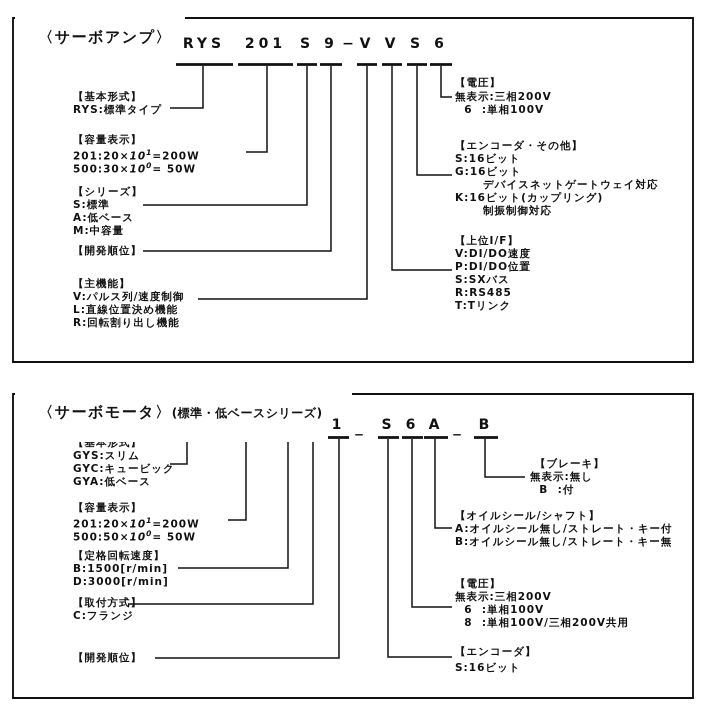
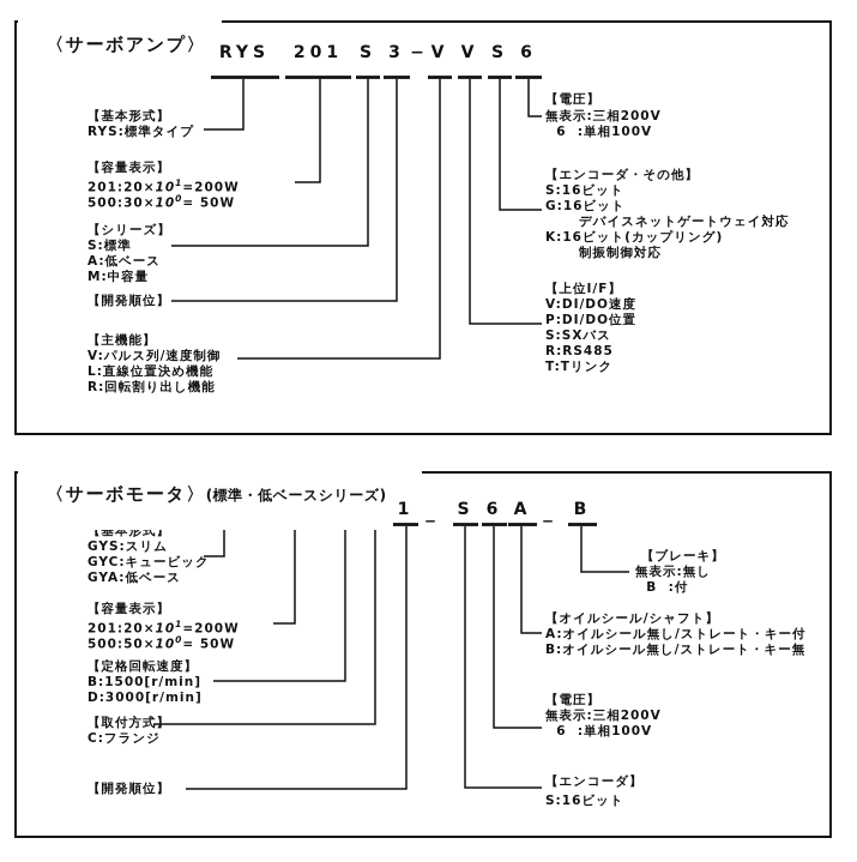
  〈サーボアンプ〉
  〈サーボモータ〉(標準・低ベースシリーズ)
  RYS
  201
  S
- 9
+ 3
  −
  V
  V
  S
  6
  【基本形式】
  RYS:標準タイプ
  【容量表示】
  201:20×101=200W
  500:30×100= 50W
  【シリーズ】
  S:標準
  A:低ベース
  M:中容量
  【開発順位】
  【主機能】
  V:パルス列/速度制御
  L:直線位置決め機能
  R:回転割り出し機能
  【電圧】
  無表示:三相200V
  6 :単相100V
  【エンコーダ・その他】
  S:16ビット
  G:16ビット
  デバイスネットゲートウェイ対応
  K:16ビット(カップリング)
  制振制御対応
  【上位I/F】
  V:DI/DO速度
  P:DI/DO位置
  S:SXバス
  R:RS485
  T:Tリンク
  1
  _
  S
  6
  A
  _
  B
  【基本形式】
  GYS:スリム
  GYC:キュービック
  GYA:低ベース
  【容量表示】
  201:20×101=200W
  500:50×100= 50W
  【定格回転速度】
  B:1500[r/min]
  D:3000[r/min]
  【取付方式】
  C:フランジ
  【開発順位】
  【ブレーキ】
  無表示:無し
  B :付
  【オイルシール/シャフト】
  A:オイルシール無し/ストレート・キー付
  B:オイルシール無し/ストレート・キー無
  【電圧】
  無表示:三相200V
  6 :単相100V
- 8 :単相100V/三相200V共用
  【エンコーダ】
  S:16ビット
